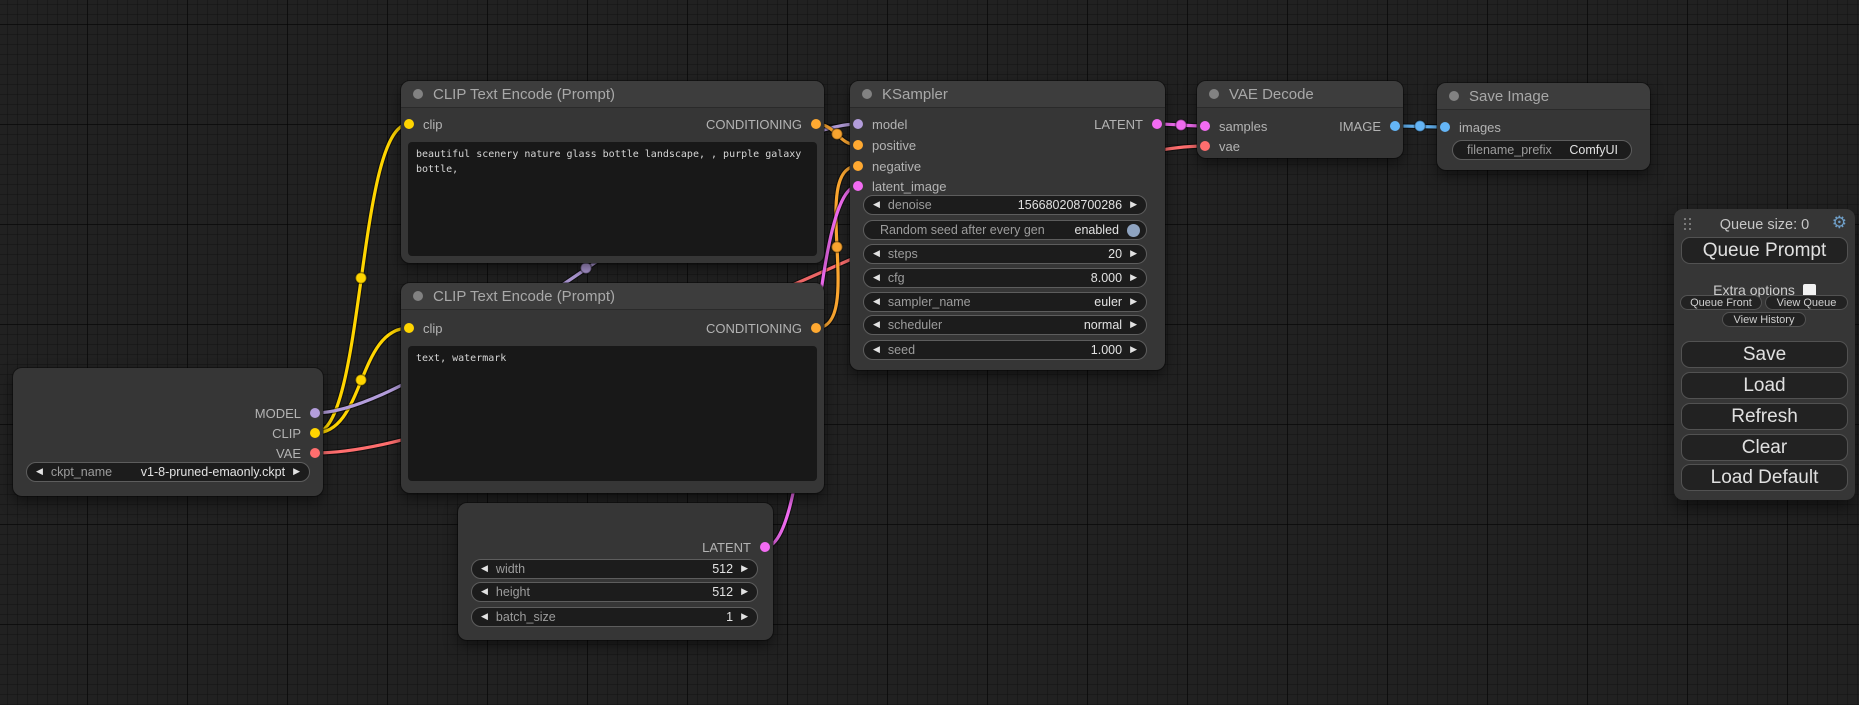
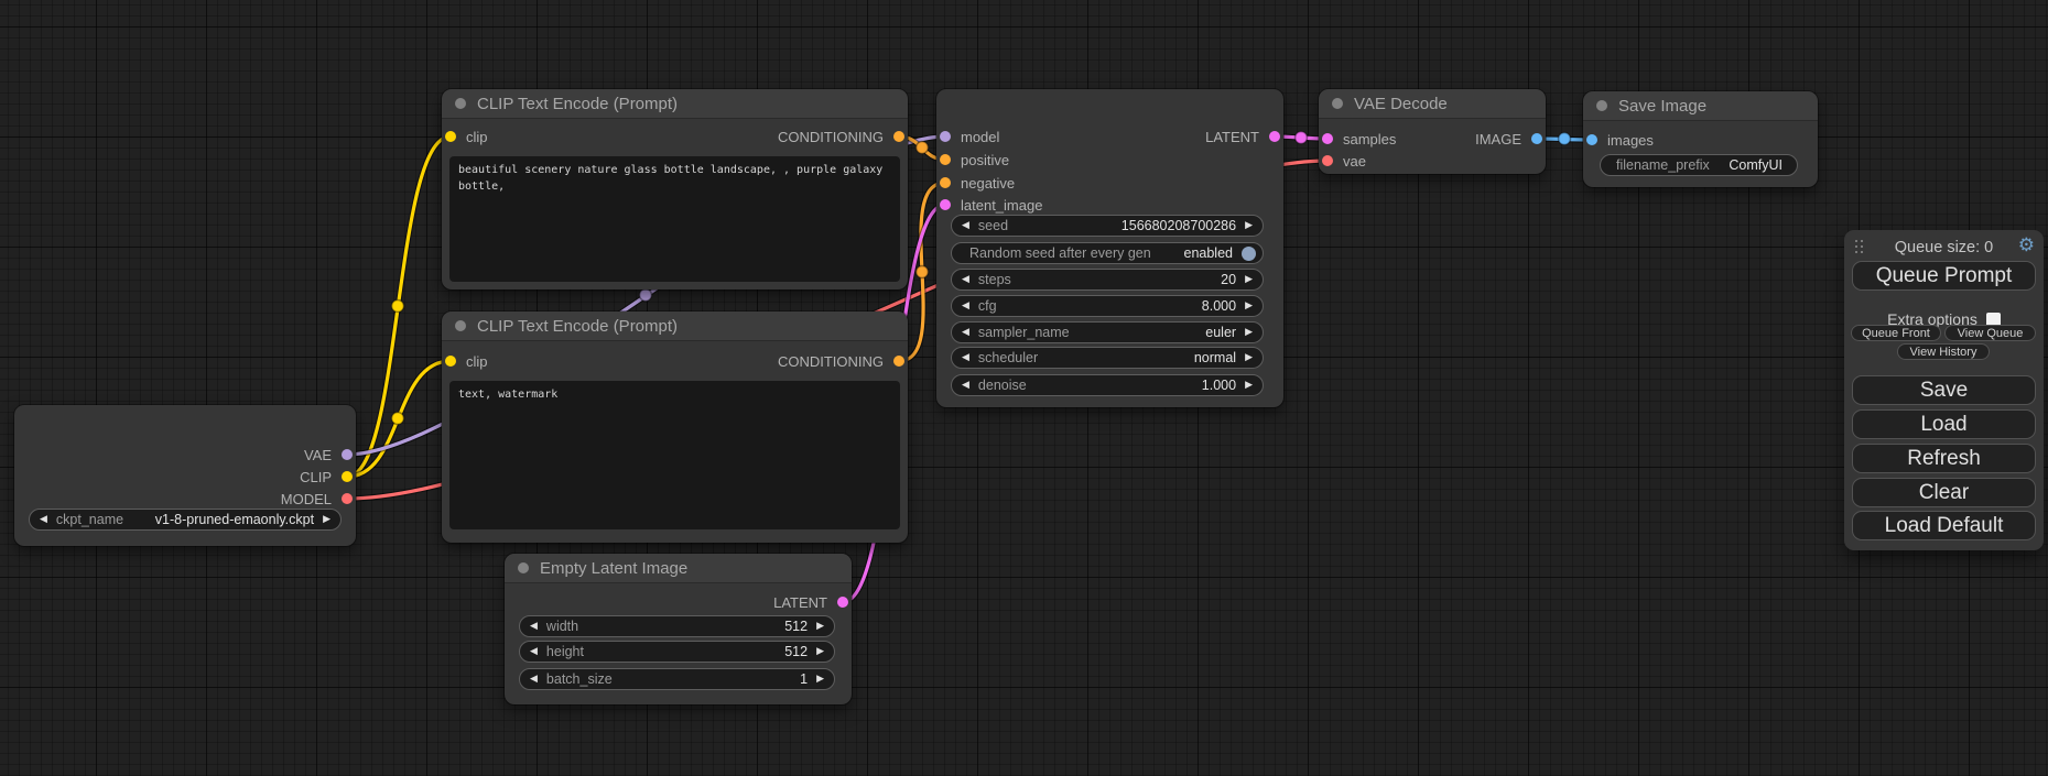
- MODEL
+ VAE
  CLIP
- VAE
+ MODEL
  ◀
  ckpt_name
  v1-8-pruned-emaonly.ckpt
  ▶
  CLIP Text Encode (Prompt)
  clip
  CONDITIONING
  beautiful scenery nature glass bottle landscape, , purple galaxy bottle,
  CLIP Text Encode (Prompt)
  clip
  CONDITIONING
  text, watermark
+ Empty Latent Image
  LATENT
  ◀
  width
  512
  ▶
  ◀
  height
  512
  ▶
  ◀
  batch_size
  1
  ▶
- KSampler
  model
  positive
  negative
  latent_image
  LATENT
  ◀
- denoise
+ seed
  156680208700286
  ▶
  Random seed after every gen
  enabled
  ◀
  steps
  20
  ▶
  ◀
  cfg
  8.000
  ▶
  ◀
  sampler_name
  euler
  ▶
  ◀
  scheduler
  normal
  ▶
  ◀
- seed
+ denoise
  1.000
  ▶
  VAE Decode
  samples
  vae
  IMAGE
  Save Image
  images
  filename_prefix
  ComfyUI
  Queue size: 0
  ⚙
  Queue Prompt
  Extra options
  Queue Front
  View Queue
  View History
  Save
  Load
  Refresh
  Clear
  Load Default
